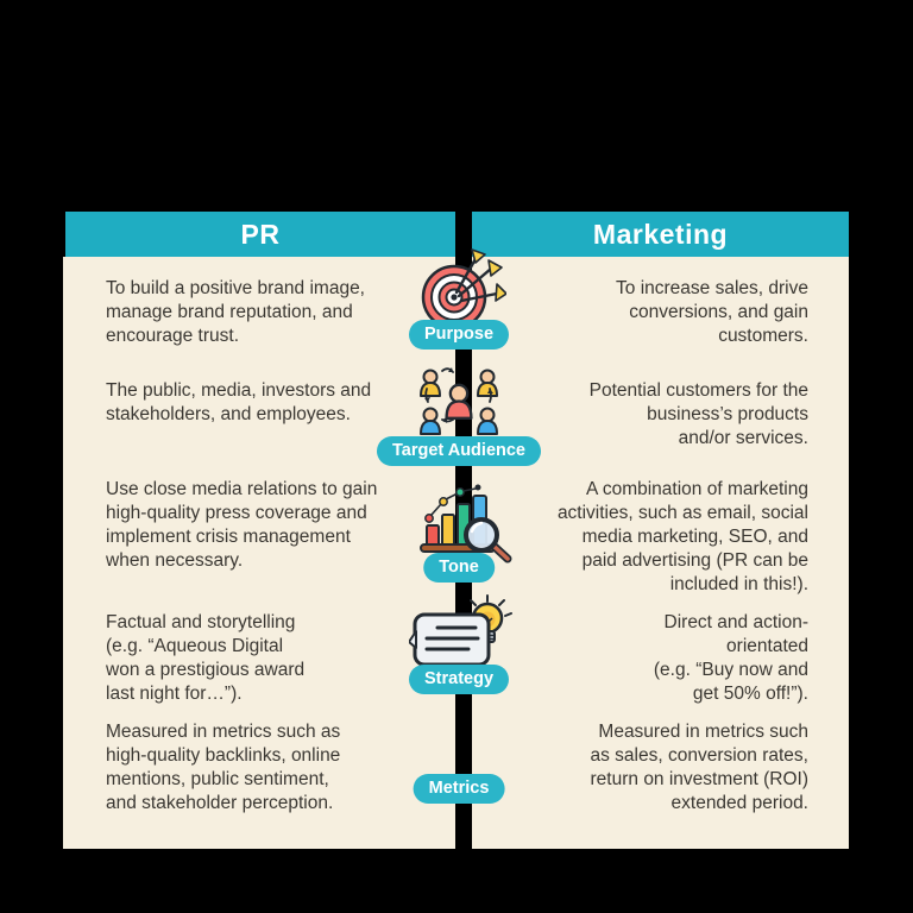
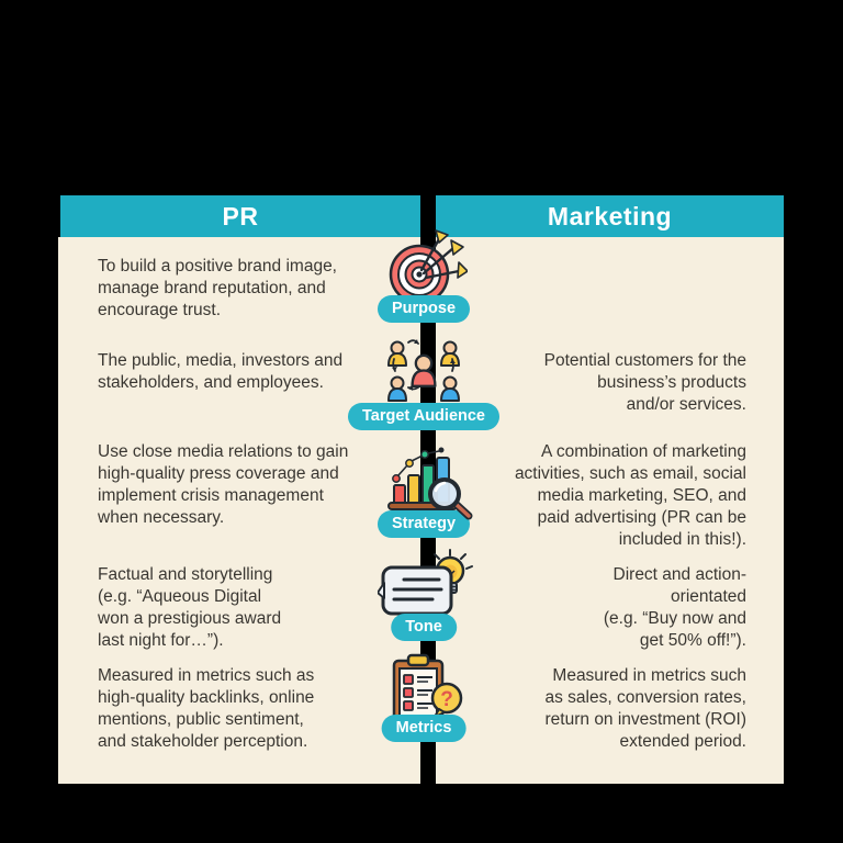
  PR
  Marketing
  To build a positive brand image,
  manage brand reputation, and
  encourage trust.
- To increase sales, drive
- conversions, and gain
- customers.
  Purpose
  The public, media, investors and
  stakeholders, and employees.
  Potential customers for the
  business’s products
  and/or services.
  Target Audience
  Use close media relations to gain
  high-quality press coverage and
  implement crisis management
  when necessary.
  A combination of marketing
  activities, such as email, social
  media marketing, SEO, and
  paid advertising (PR can be
  included in this!).
- Tone
+ Strategy
  Factual and storytelling
  (e.g. “Aqueous Digital
  won a prestigious award
  last night for…”).
  Direct and action-
  orientated
  (e.g. “Buy now and
  get 50% off!”).
- Strategy
+ Tone
  Measured in metrics such as
  high-quality backlinks, online
  mentions, public sentiment,
  and stakeholder perception.
  Measured in metrics such
  as sales, conversion rates,
  return on investment (ROI)
  extended period.
+ ?
  Metrics
